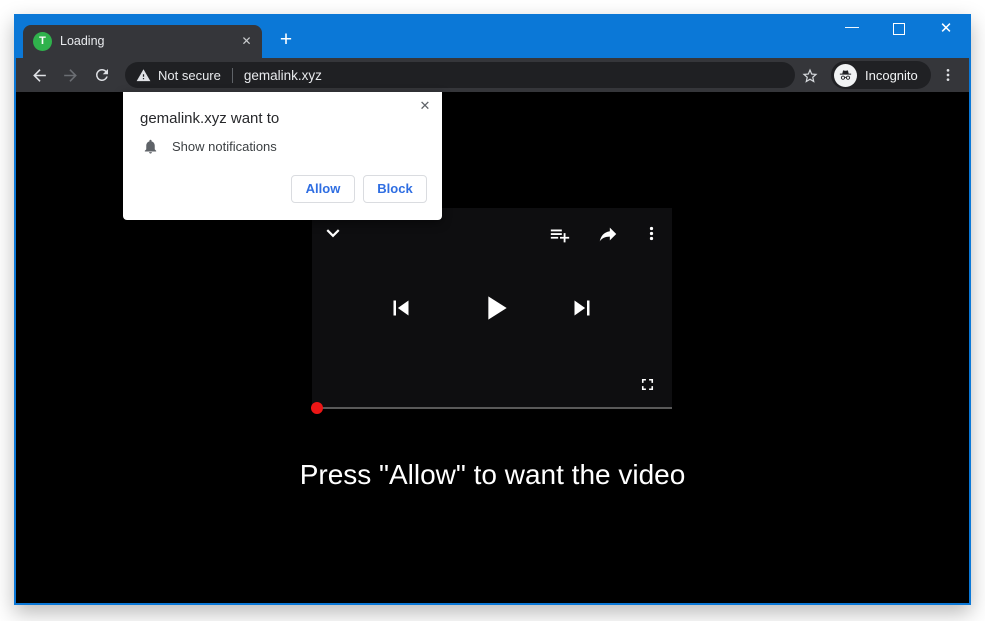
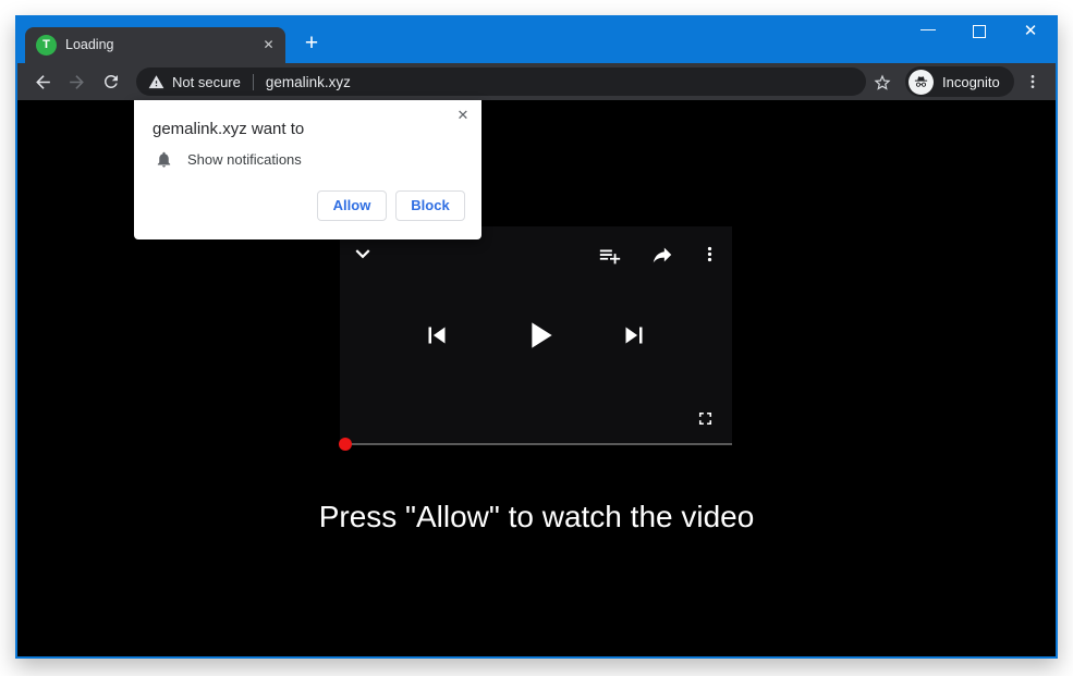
  T
  Loading
  ✕
  +
  —
  ✕
  Not secure
  gemalink.xyz
  Incognito
- Press "Allow" to want the video
+ Press "Allow" to watch the video
  ✕
  gemalink.xyz want to
  Show notifications
  Allow
  Block
